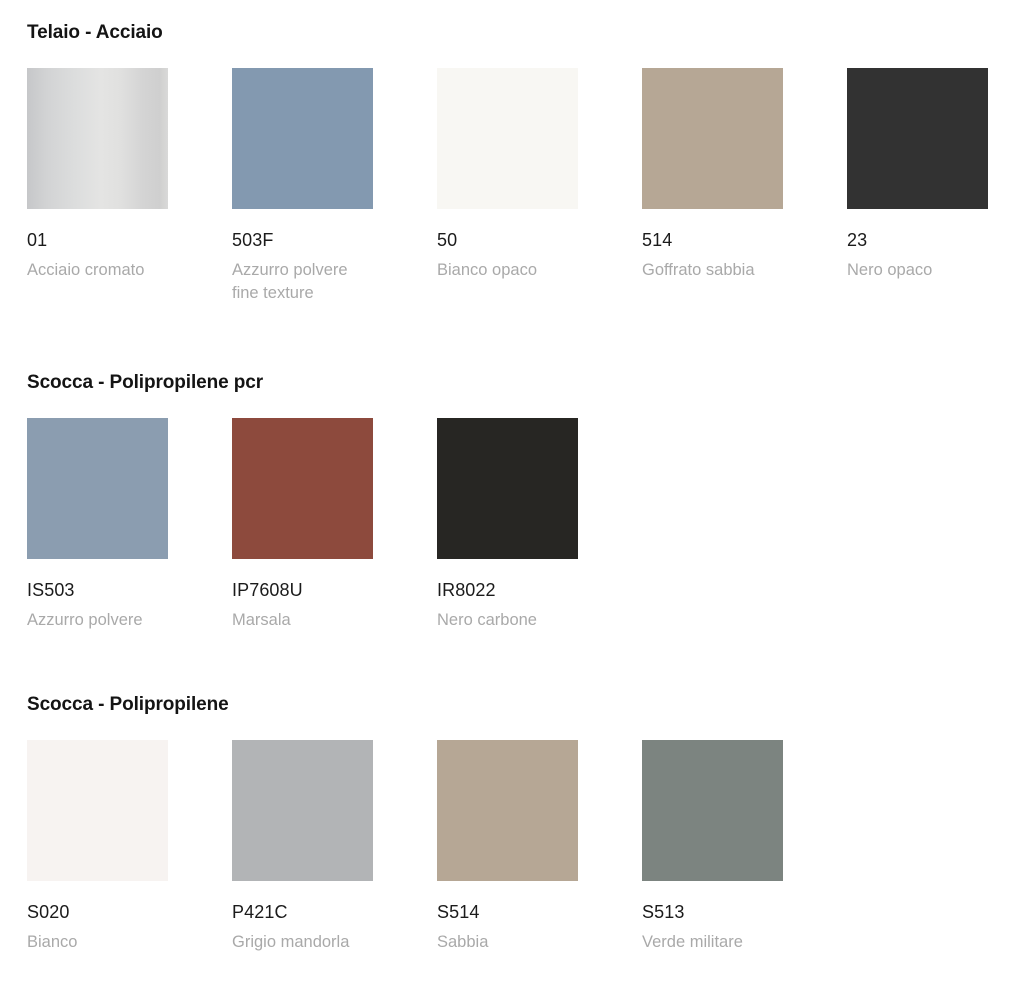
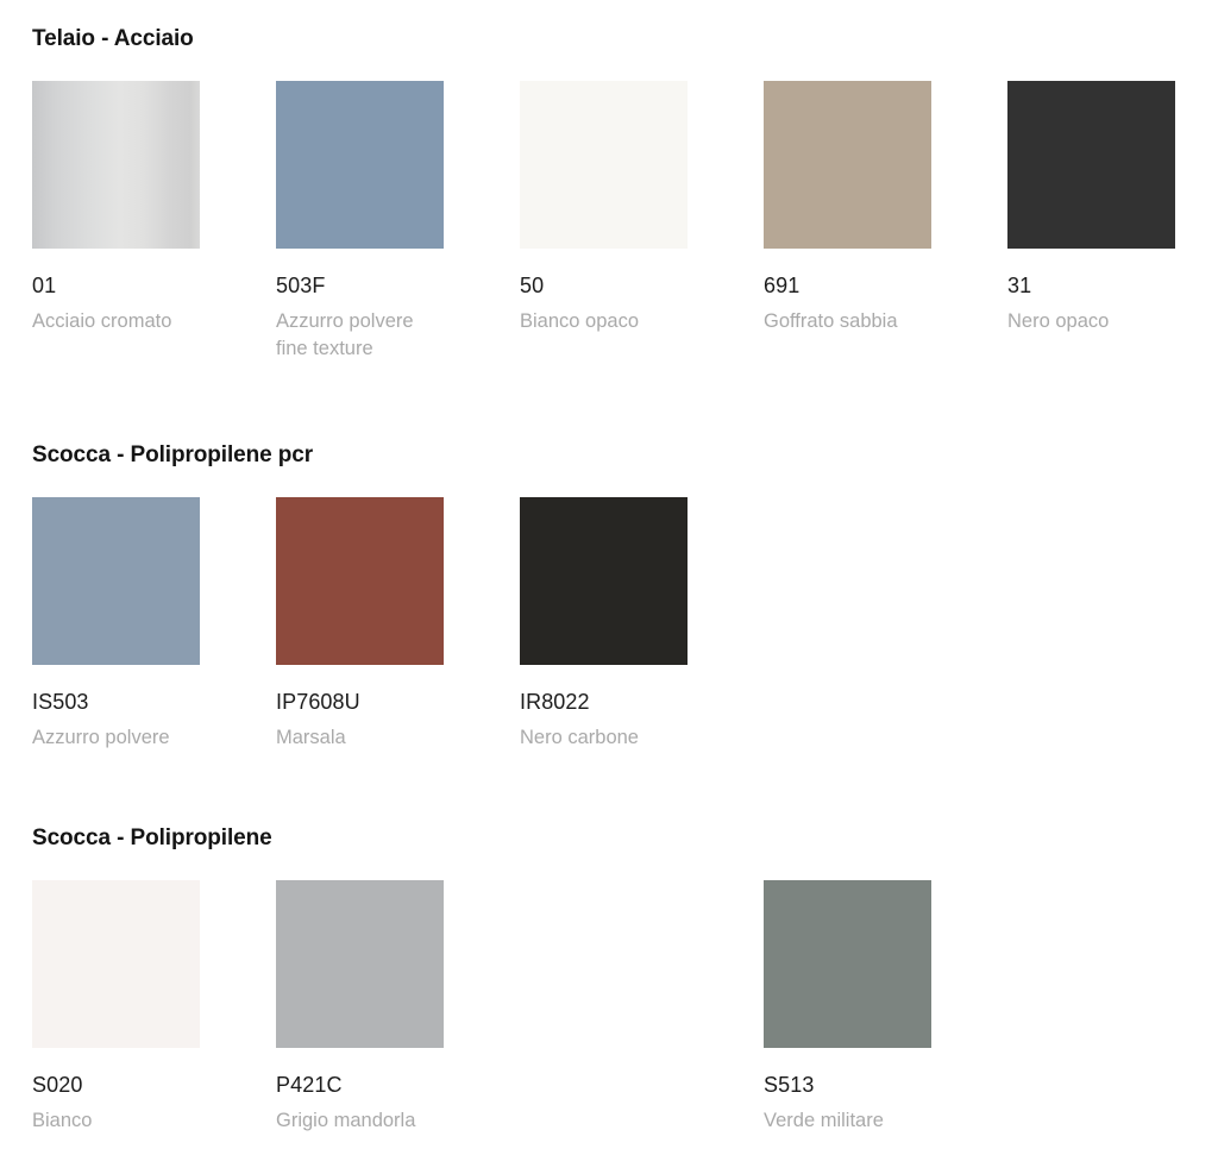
  Telaio - Acciaio
  01
  Acciaio cromato
  503F
  Azzurro polvere fine texture
  50
  Bianco opaco
- 514
+ 691
  Goffrato sabbia
- 23
+ 31
  Nero opaco
  Scocca - Polipropilene pcr
  IS503
  Azzurro polvere
  IP7608U
  Marsala
  IR8022
  Nero carbone
  Scocca - Polipropilene
  S020
  Bianco
  P421C
  Grigio mandorla
- S514
- Sabbia
  S513
  Verde militare
